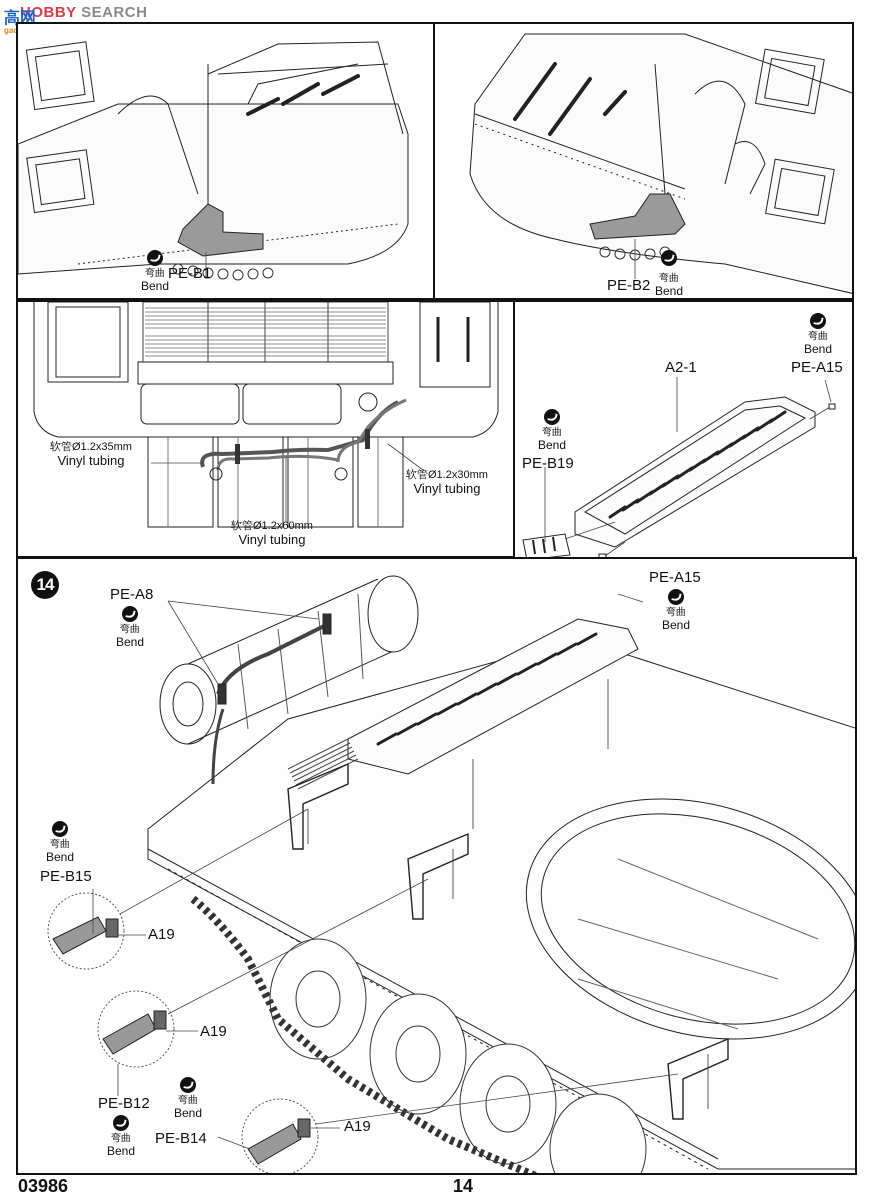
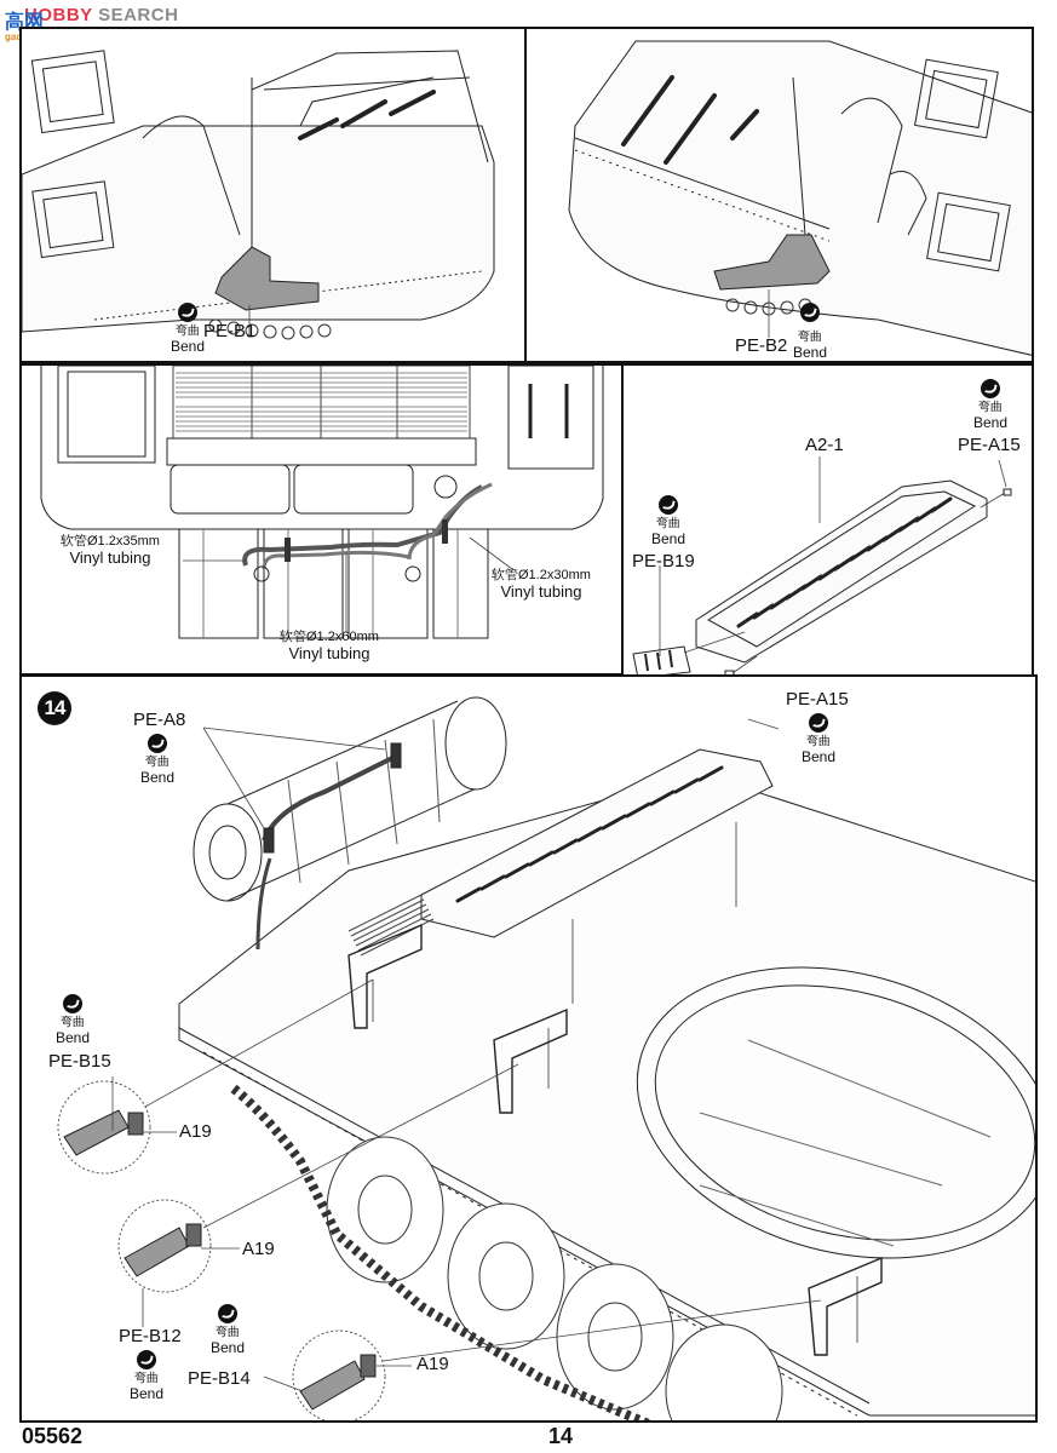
  HOBBY SEARCH
  高网
  弯曲
  Bend
  PE-B1
  PE-B2
  弯曲
  Bend
  软管Ø1.2x35mm
  Vinyl tubing
  软管Ø1.2x30mm
  Vinyl tubing
  软管Ø1.2x60mm
  Vinyl tubing
  A2-1
  弯曲
  Bend
  PE-A15
  弯曲
  Bend
  PE-B19
  14
  PE-A8
  弯曲
  Bend
  PE-A15
  弯曲
  Bend
  弯曲
  Bend
  PE-B15
  A19
  A19
  PE-B12
  弯曲
  Bend
  弯曲
  Bend
  PE-B14
  A19
- 03986
+ 05562
  14
